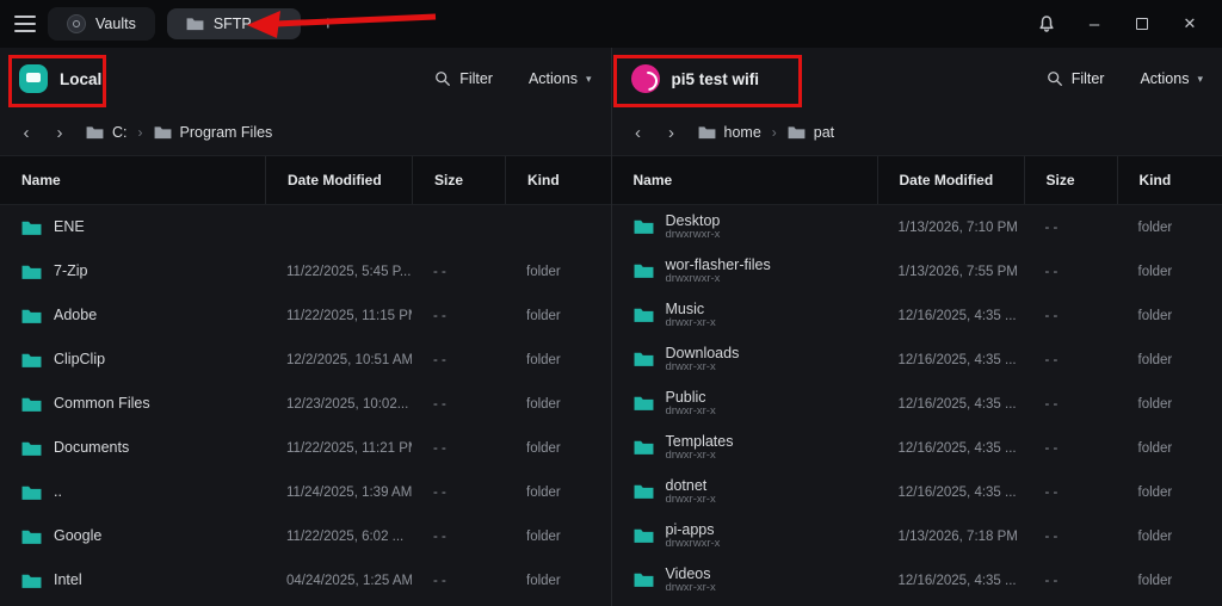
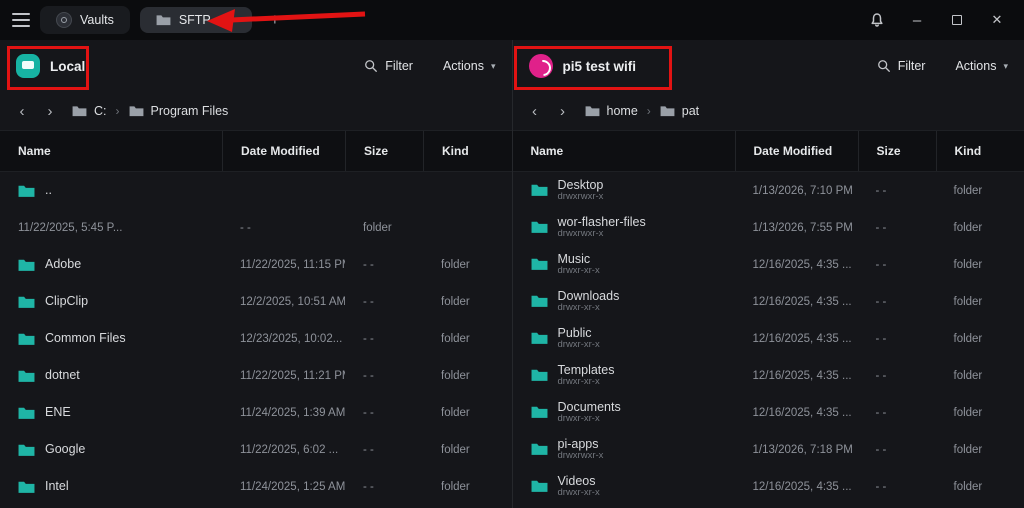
  Vaults
  SFTP
  –
  ✕
  Local
  Filter
  Actions
  ▾
  ‹
  ›
  C:
  ›
  Program Files
  Name
  Date Modified
  Size
  Kind
- ENE
+ ..
- 7-Zip
  11/22/2025, 5:45 P...
  - -
  folder
  Adobe
  11/22/2025, 11:15 P
  - -
  folder
  ClipClip
  12/2/2025, 10:51 AM
  - -
  folder
  Common Files
  12/23/2025, 10:02...
  - -
  folder
- Documents
+ dotnet
  11/22/2025, 11:21 P
  - -
  folder
- ..
+ ENE
  11/24/2025, 1:39 AM
  - -
  folder
  Google
  11/22/2025, 6:02 ...
  - -
  folder
  Intel
- 04/24/2025, 1:25 AM
+ 11/24/2025, 1:25 AM
  - -
  folder
  pi5 test wifi
  Filter
  Actions
  ▾
  ‹
  ›
  home
  ›
  pat
  Name
  Date Modified
  Size
  Kind
  Desktop
  drwxrwxr-x
  1/13/2026, 7:10 PM
  - -
  folder
  wor-flasher-files
  drwxrwxr-x
  1/13/2026, 7:55 PM
  - -
  folder
  Music
  drwxr-xr-x
  12/16/2025, 4:35 ...
  - -
  folder
  Downloads
  drwxr-xr-x
  12/16/2025, 4:35 ...
  - -
  folder
  Public
  drwxr-xr-x
  12/16/2025, 4:35 ...
  - -
  folder
  Templates
  drwxr-xr-x
  12/16/2025, 4:35 ...
  - -
  folder
- dotnet
+ Documents
  drwxr-xr-x
  12/16/2025, 4:35 ...
  - -
  folder
  pi-apps
  drwxrwxr-x
  1/13/2026, 7:18 PM
  - -
  folder
  Videos
  drwxr-xr-x
  12/16/2025, 4:35 ...
  - -
  folder
